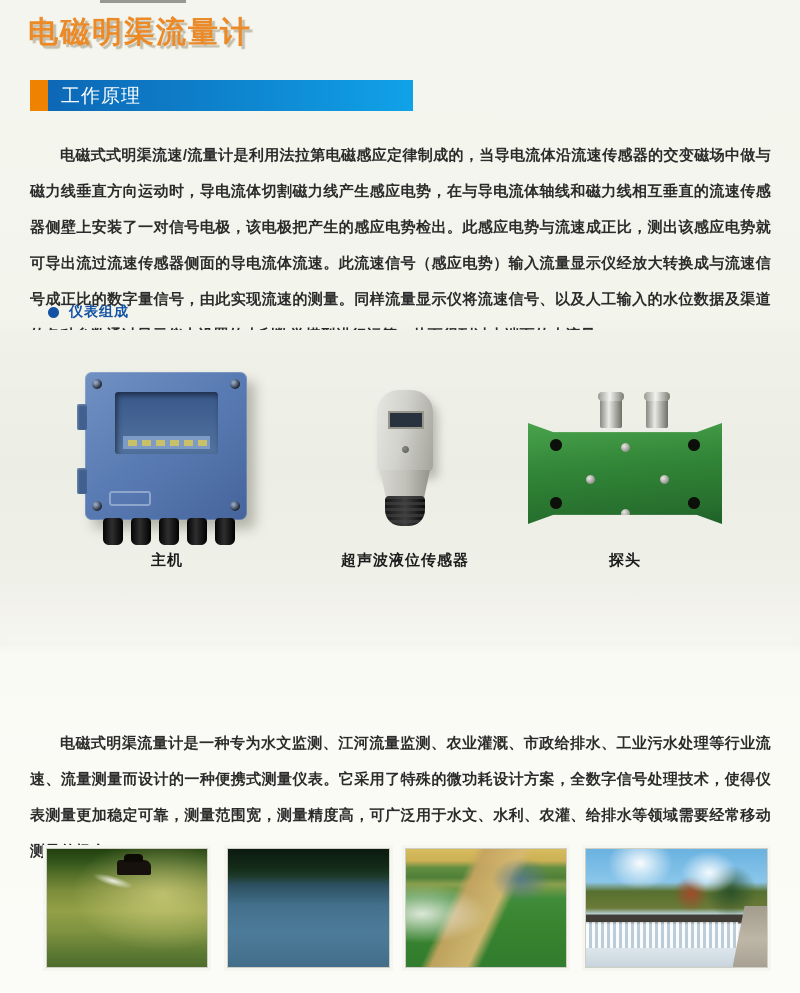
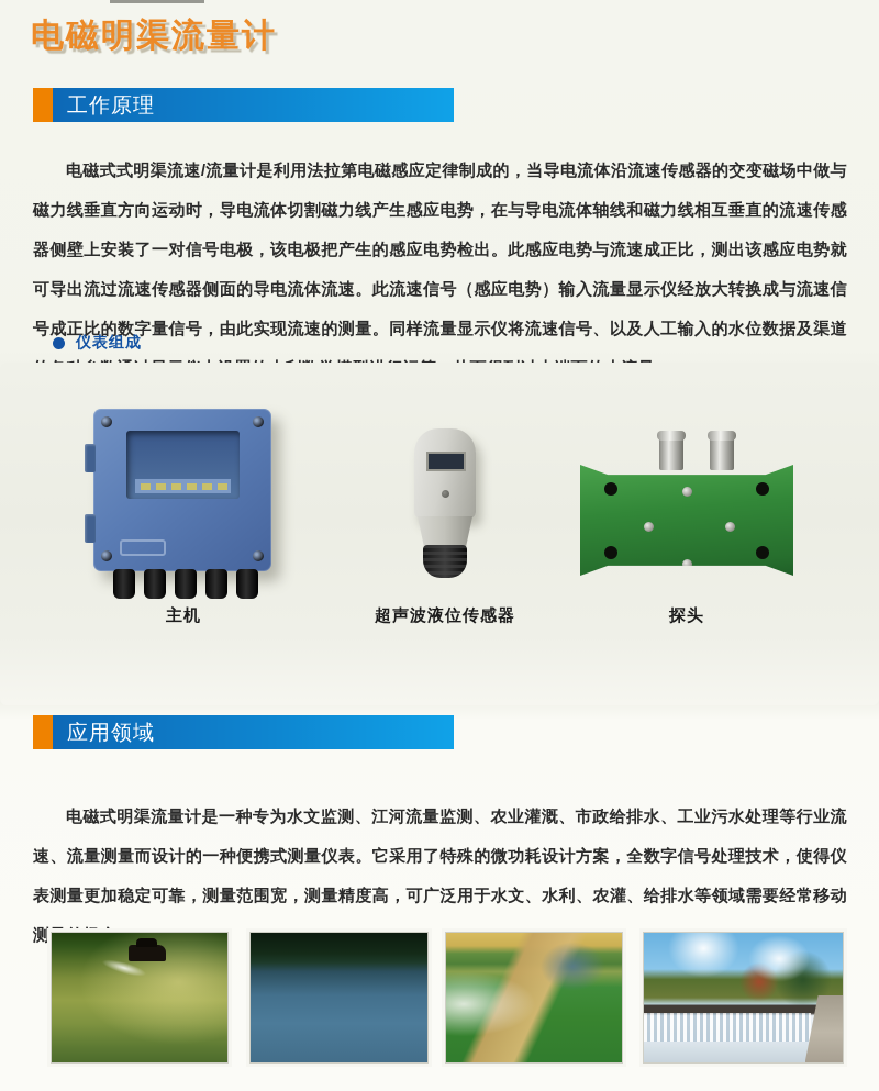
  电磁明渠流量计
  工作原理
  电磁式式明渠流速/流量计是利用法拉第电磁感应定律制成的，当导电流体沿流速传感器的交变磁场中做与磁力线垂直方向运动时，导电流体切割磁力线产生感应电势，在与导电流体轴线和磁力线相互垂直的流速传感器侧壁上安装了一对信号电极，该电极把产生的感应电势检出。此感应电势与流速成正比，测出该感应电势就可导出流过流速传感器侧面的导电流体流速。此流速信号（感应电势）输入流量显示仪经放大转换成与流速信号成正比的数字量信号，由此实现流速的测量。同样流量显示仪将流速信号、以及人工输入的水位数据及渠道
  仪表组成
  主机
  超声波液位传感器
  探头
+ 应用领域
  电磁式明渠流量计是一种专为水文监测、江河流量监测、农业灌溉、市政给排水、工业污水处理等行业流速、流量测量而设计的一种便携式测量仪表。它采用了特殊的微功耗设计方案，全数字信号处理技术，使得仪表测量更加稳定可靠，测量范围宽，测量精度高，可广泛用于水文、水利、农灌、给排水等领域需要经常移动测
